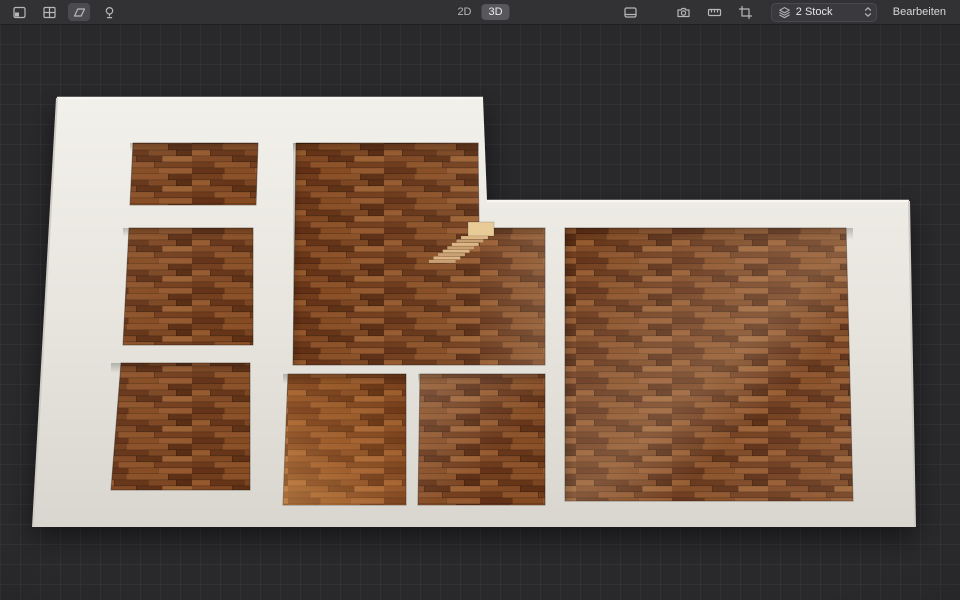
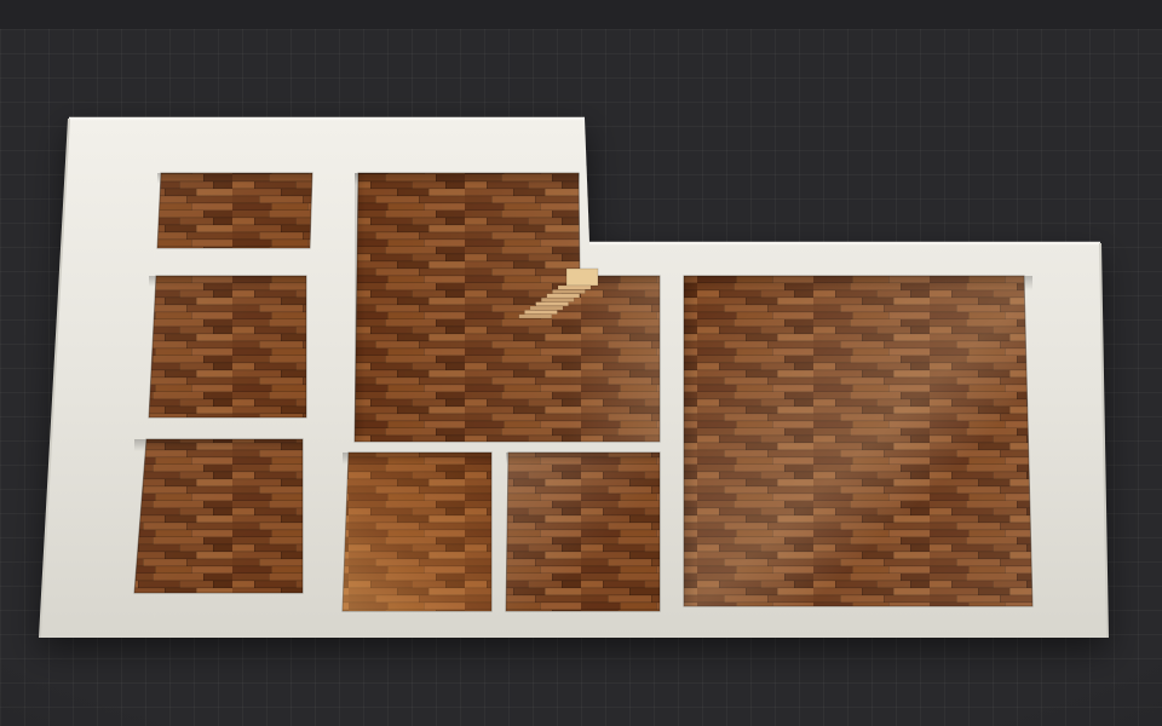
- 2D
- 3D
- 2 Stock
- Bearbeiten
